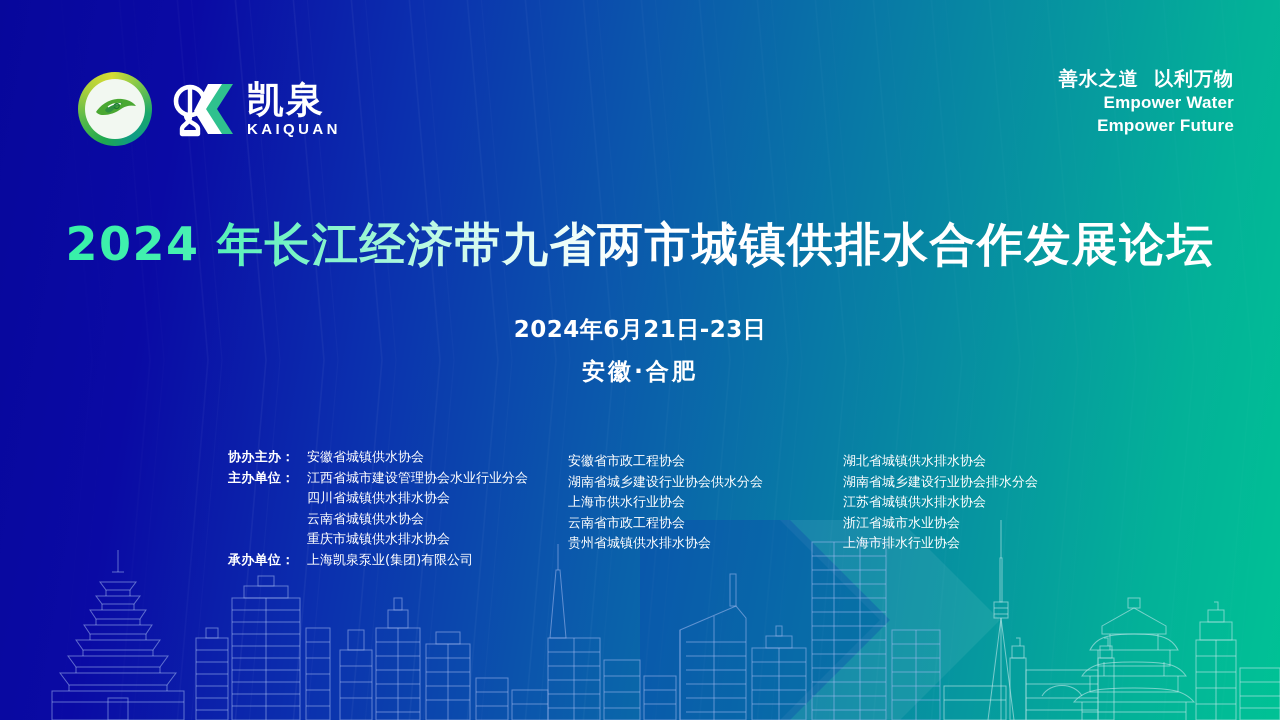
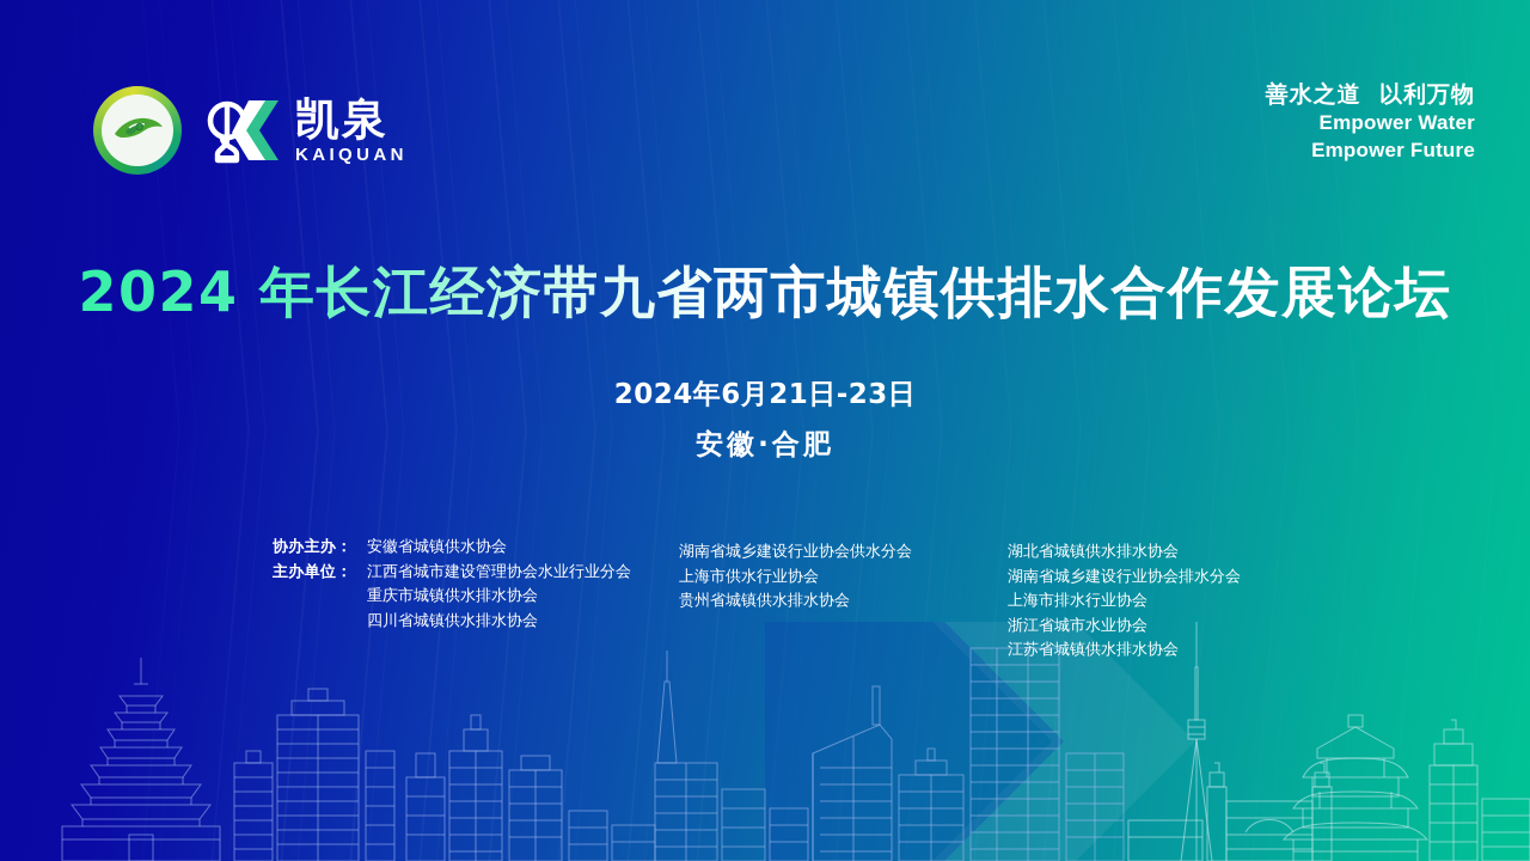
  凯泉
  KAIQUAN
  善水之道 以利万物
  Empower Water
  Empower Future
  2024 年长江经济带九省两市城镇供排水合作发展论坛
  2024年6月21日-23日
  安徽·合肥
  协办主办：
  安徽省城镇供水协会
  主办单位：
  江西省城市建设管理协会水业行业分会
- 四川省城镇供水排水协会
+ 重庆市城镇供水排水协会
- 云南省城镇供水协会
- 重庆市城镇供水排水协会
+ 四川省城镇供水排水协会
- 承办单位：
- 上海凯泉泵业(集团)有限公司
- 安徽省市政工程协会
  湖南省城乡建设行业协会供水分会
  上海市供水行业协会
- 云南省市政工程协会
  贵州省城镇供水排水协会
  湖北省城镇供水排水协会
  湖南省城乡建设行业协会排水分会
- 江苏省城镇供水排水协会
+ 上海市排水行业协会
  浙江省城市水业协会
- 上海市排水行业协会
+ 江苏省城镇供水排水协会
